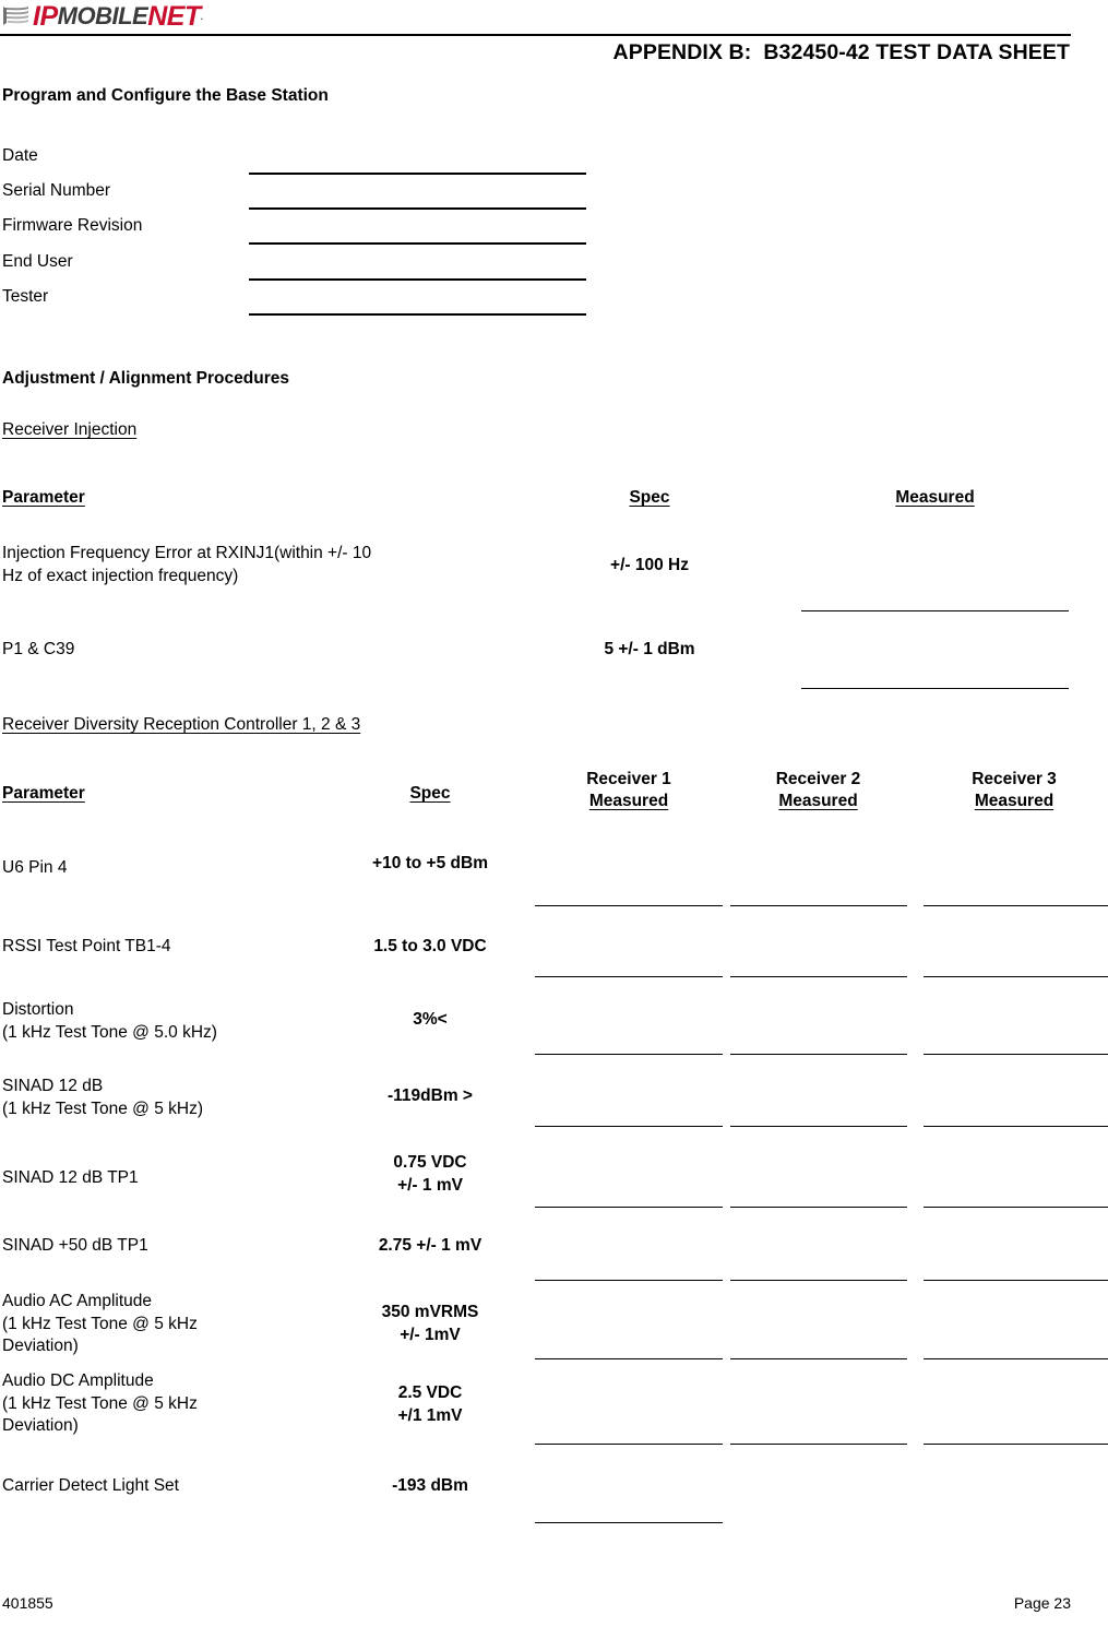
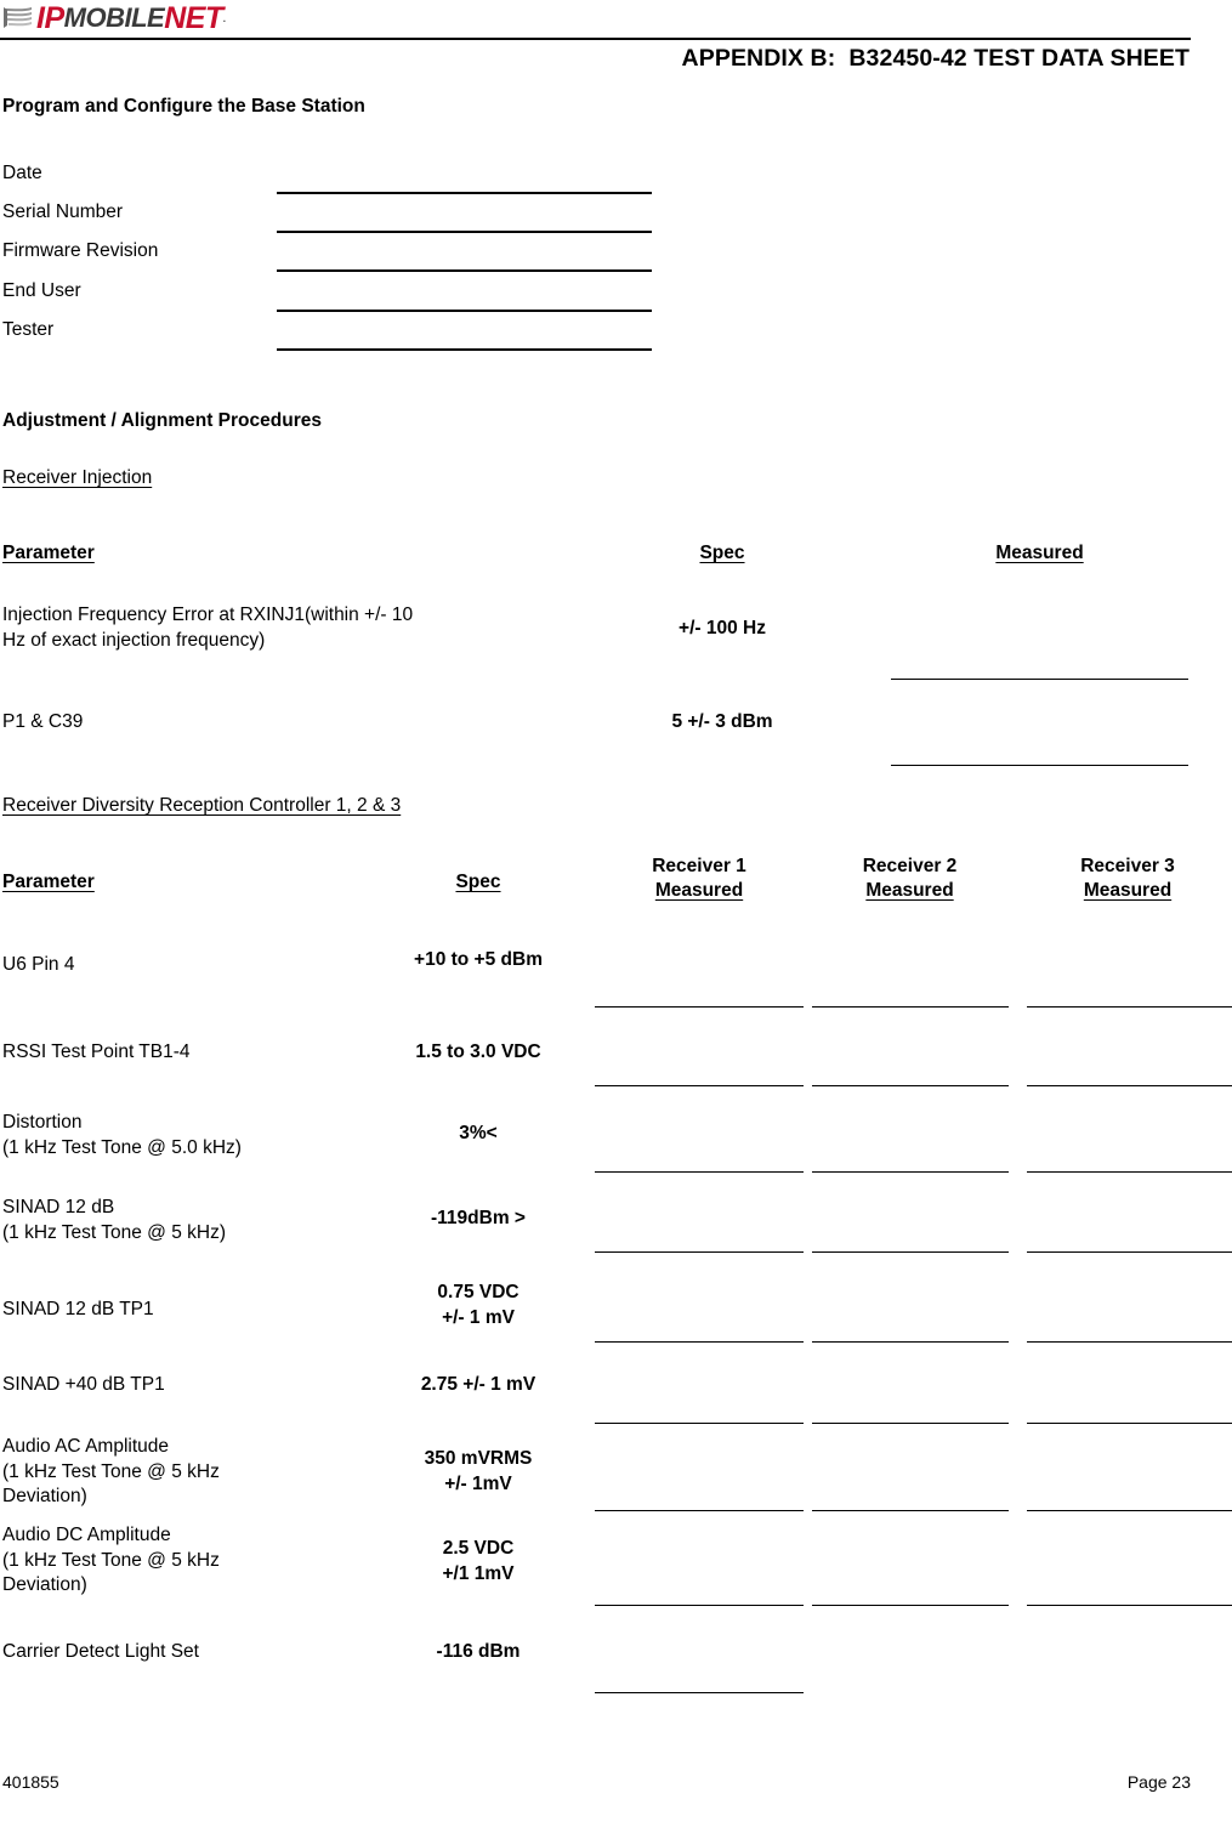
  IP
  MOBILE
  NET
  .
  APPENDIX B: B32450-42 TEST DATA SHEET
  Program and Configure the Base Station
  Date
  Serial Number
  Firmware Revision
  End User
  Tester
  Adjustment / Alignment Procedures
  Receiver Injection
  Parameter
  Spec
  Measured
  Injection Frequency Error at RXINJ1(within +/- 10
  Hz of exact injection frequency)
  +/- 100 Hz
  P1 & C39
- 5 +/- 1 dBm
+ 5 +/- 3 dBm
  Receiver Diversity Reception Controller 1, 2 & 3
  Parameter
  Spec
  Receiver 1
  Measured
  Receiver 2
  Measured
  Receiver 3
  Measured
  U6 Pin 4
  +10 to +5 dBm
  RSSI Test Point TB1-4
  1.5 to 3.0 VDC
  Distortion
  (1 kHz Test Tone @ 5.0 kHz)
  3%<
  SINAD 12 dB
  (1 kHz Test Tone @ 5 kHz)
  -119dBm >
  SINAD 12 dB TP1
  0.75 VDC
  +/- 1 mV
- SINAD +50 dB TP1
+ SINAD +40 dB TP1
  2.75 +/- 1 mV
  Audio AC Amplitude
  (1 kHz Test Tone @ 5 kHz
  Deviation)
  350 mVRMS
  +/- 1mV
  Audio DC Amplitude
  (1 kHz Test Tone @ 5 kHz
  Deviation)
  2.5 VDC
  +/1 1mV
  Carrier Detect Light Set
- -193 dBm
+ -116 dBm
  401855
  Page 23
